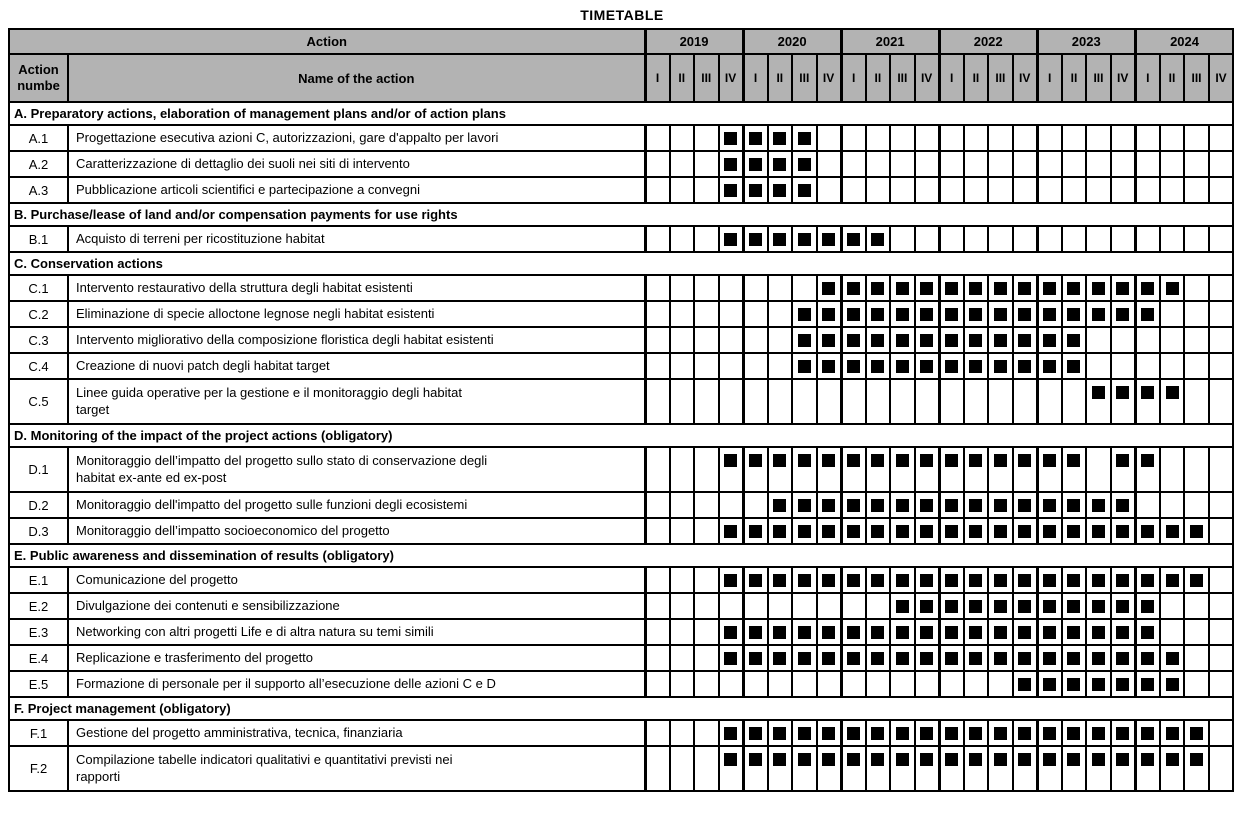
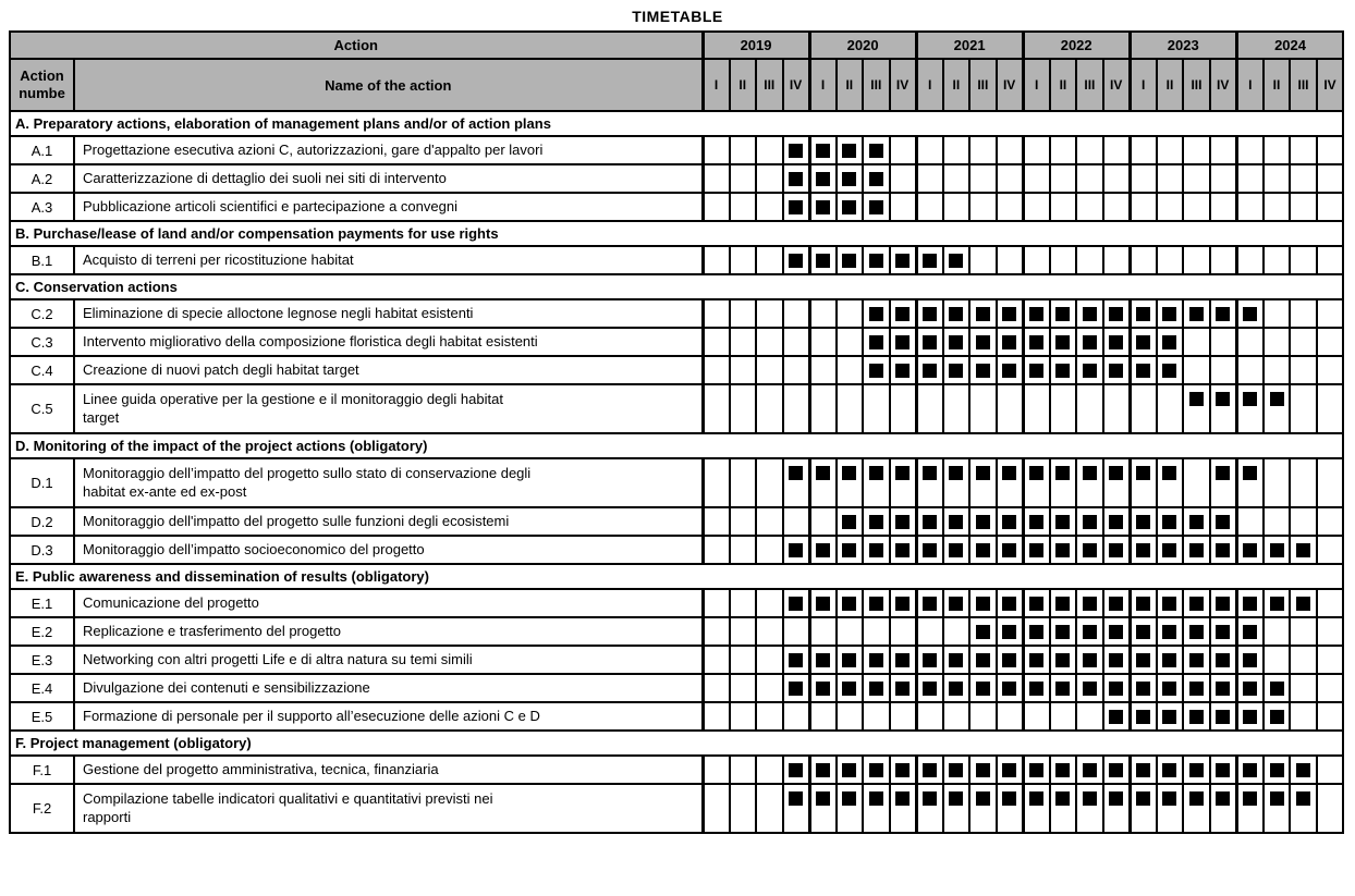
  TIMETABLE
  Action	2019	2020	2021	2022	2023	2024
  Action numbe	Name of the action	I	II	III	IV	I	II	III	IV	I	II	III	IV	I	II	III	IV	I	II	III	IV	I	II	III	IV
  A. Preparatory actions, elaboration of management plans and/or of action plans
  A.1	Progettazione esecutiva azioni C, autorizzazioni, gare d'appalto per lavori
  A.2	Caratterizzazione di dettaglio dei suoli nei siti di intervento
  A.3	Pubblicazione articoli scientifici e partecipazione a convegni
  B. Purchase/lease of land and/or compensation payments for use rights
  B.1	Acquisto di terreni per ricostituzione habitat
  C. Conservation actions
- C.1	Intervento restaurativo della struttura degli habitat esistenti
  C.2	Eliminazione di specie alloctone legnose negli habitat esistenti
  C.3	Intervento migliorativo della composizione floristica degli habitat esistenti
  C.4	Creazione di nuovi patch degli habitat target
  C.5	Linee guida operative per la gestione e il monitoraggio degli habitat target
  D. Monitoring of the impact of the project actions (obligatory)
  D.1	Monitoraggio dell’impatto del progetto sullo stato di conservazione degli habitat ex-ante ed ex-post
  D.2	Monitoraggio dell'impatto del progetto sulle funzioni degli ecosistemi
  D.3	Monitoraggio dell’impatto socioeconomico del progetto
  E. Public awareness and dissemination of results (obligatory)
  E.1	Comunicazione del progetto
- E.2	Divulgazione dei contenuti e sensibilizzazione
+ E.2	Replicazione e trasferimento del progetto
  E.3	Networking con altri progetti Life e di altra natura su temi simili
- E.4	Replicazione e trasferimento del progetto
+ E.4	Divulgazione dei contenuti e sensibilizzazione
  E.5	Formazione di personale per il supporto all’esecuzione delle azioni C e D
  F. Project management (obligatory)
  F.1	Gestione del progetto amministrativa, tecnica, finanziaria
  F.2	Compilazione tabelle indicatori qualitativi e quantitativi previsti nei rapporti
